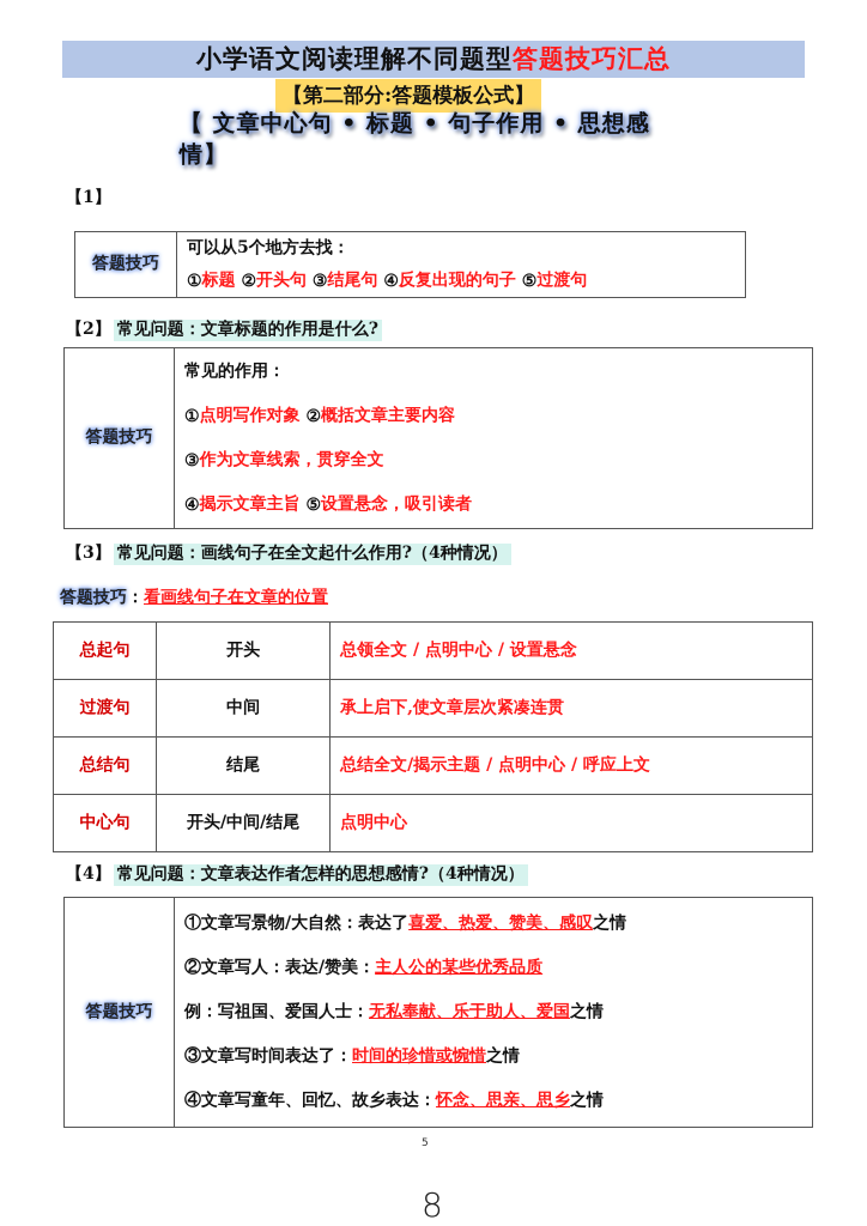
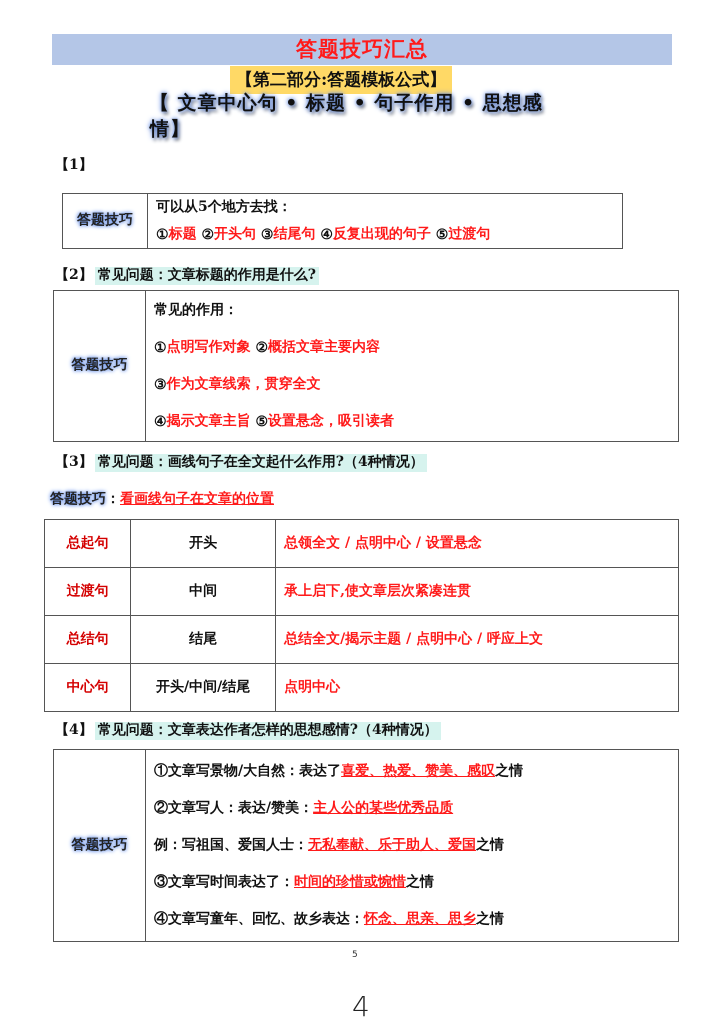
- 小学语文阅读理解不同题型
  答题技巧汇总
  【第二部分:答题模板公式】
  【 文章中心句 • 标题 • 句子作用 • 思想感情】
  【1】
  答题技巧	可以从5个地方去找： ①标题 ②开头句 ③结尾句 ④反复出现的句子 ⑤过渡句
  【2】
  常见问题：文章标题的作用是什么?
  答题技巧	常见的作用： ①点明写作对象 ②概括文章主要内容 ③作为文章线索，贯穿全文 ④揭示文章主旨 ⑤设置悬念，吸引读者
  【3】
  常见问题：画线句子在全文起什么作用?（4种情况）
  答题技巧
  ：
  看画线句子在文章的位置
  总起句	开头	总领全文 / 点明中心 / 设置悬念
  过渡句	中间	承上启下,使文章层次紧凑连贯
  总结句	结尾	总结全文/揭示主题 / 点明中心 / 呼应上文
  中心句	开头/中间/结尾	点明中心
  【4】
  常见问题：文章表达作者怎样的思想感情?（4种情况）
  答题技巧	①文章写景物/大自然：表达了喜爱、热爱、赞美、感叹之情 ②文章写人：表达/赞美：主人公的某些优秀品质 例：写祖国、爱国人士：无私奉献、乐于助人、爱国之情 ③文章写时间表达了：时间的珍惜或惋惜之情 ④文章写童年、回忆、故乡表达：怀念、思亲、思乡之情
  5
- 8
+ 4
